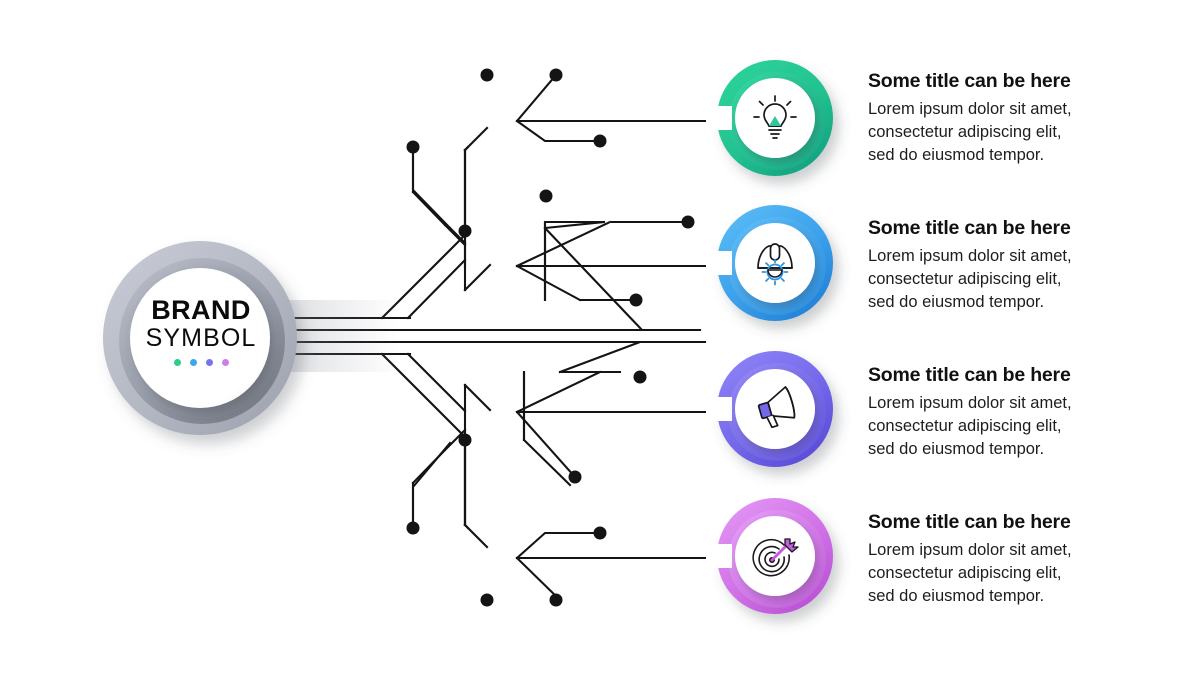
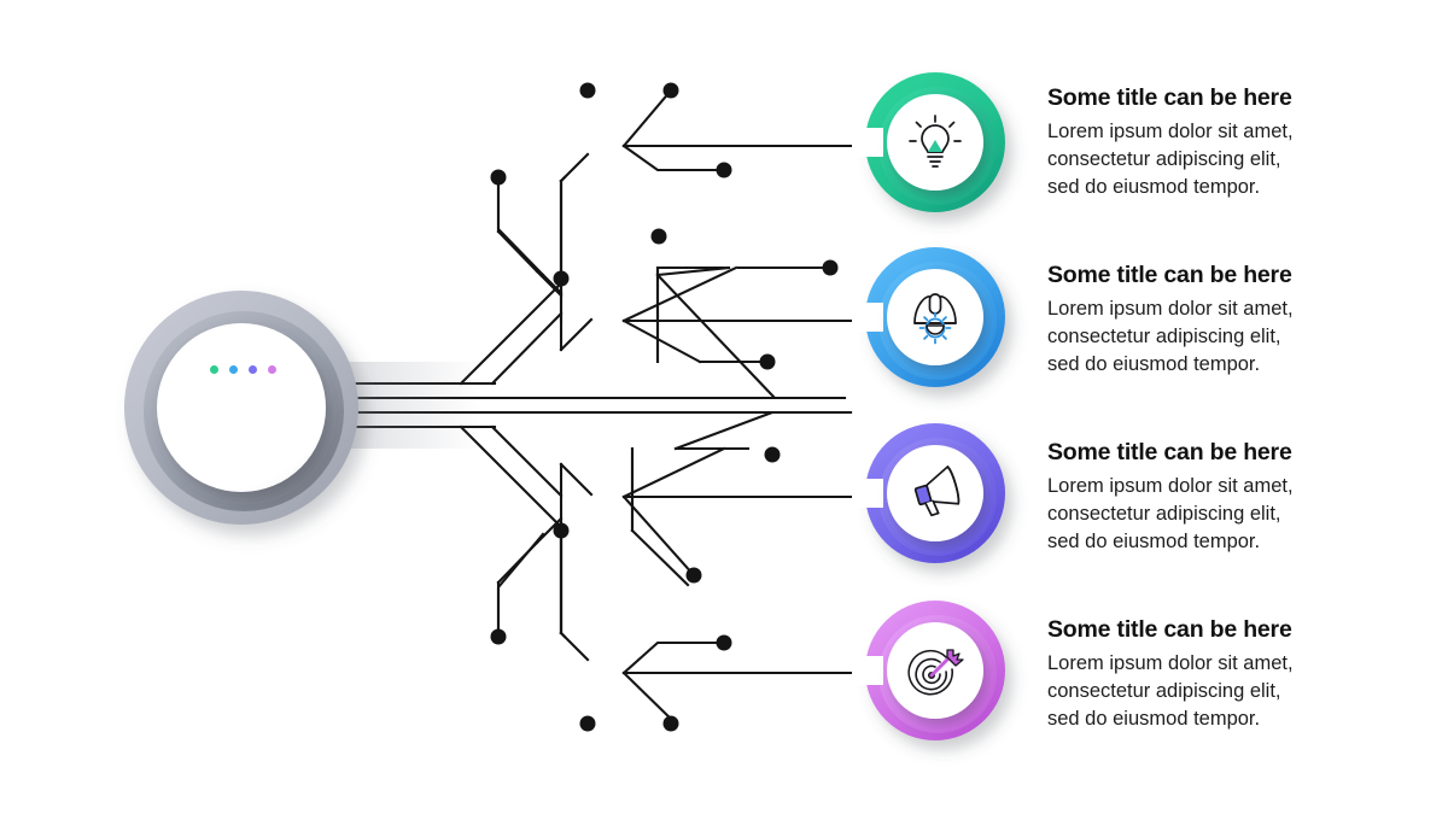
- BRAND
- SYMBOL
  Some title can be here
  Lorem ipsum dolor sit amet,
  consectetur adipiscing elit,
  sed do eiusmod tempor.
  Some title can be here
  Lorem ipsum dolor sit amet,
  consectetur adipiscing elit,
  sed do eiusmod tempor.
  Some title can be here
  Lorem ipsum dolor sit amet,
  consectetur adipiscing elit,
  sed do eiusmod tempor.
  Some title can be here
  Lorem ipsum dolor sit amet,
  consectetur adipiscing elit,
  sed do eiusmod tempor.
